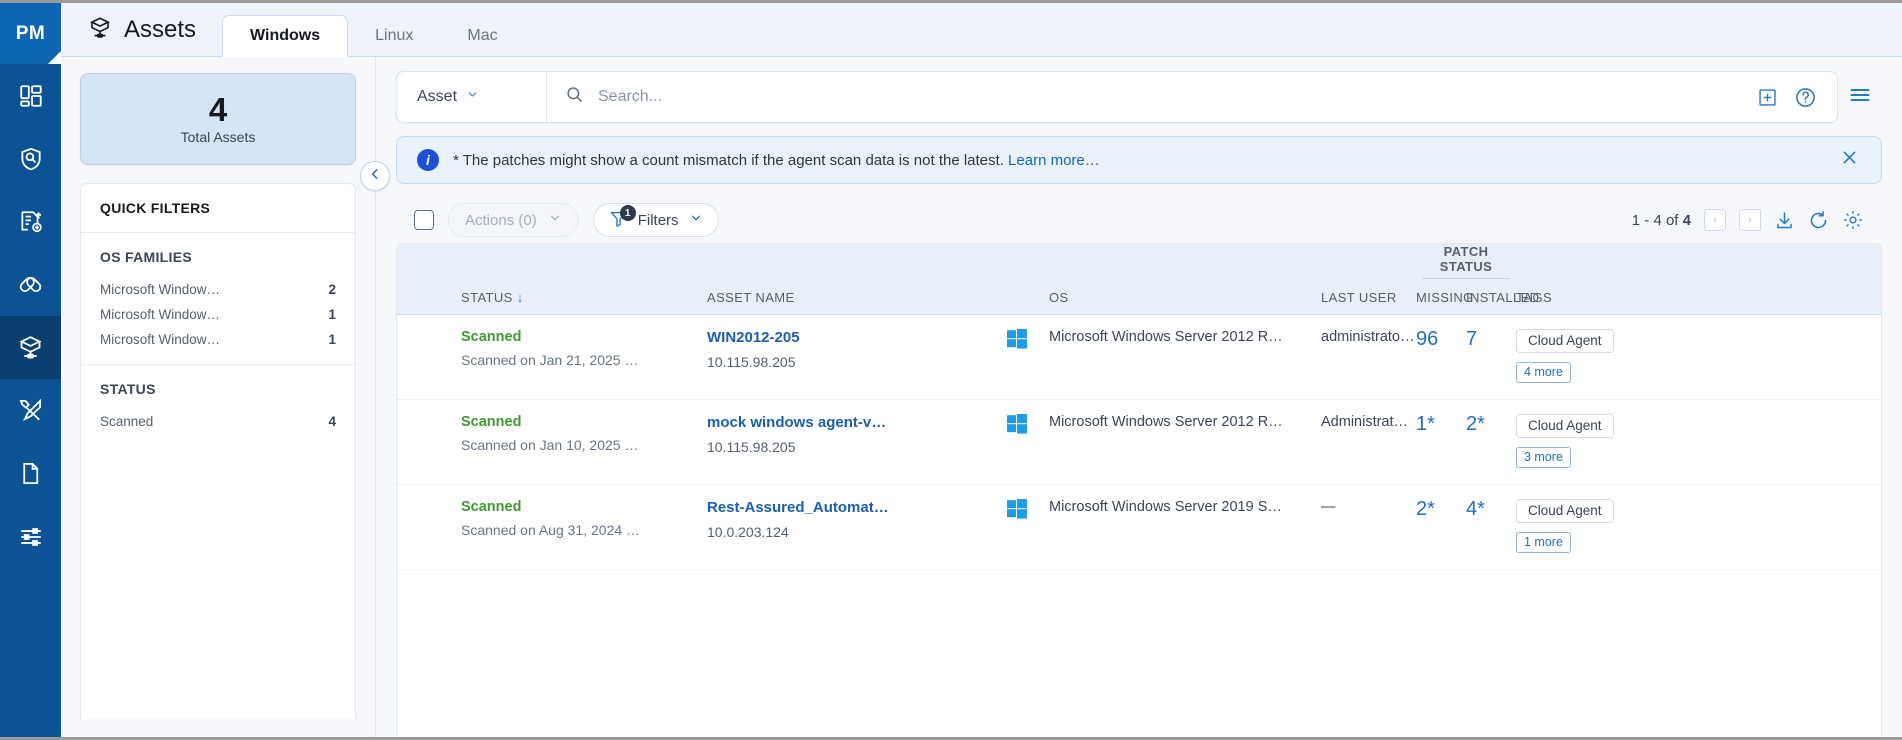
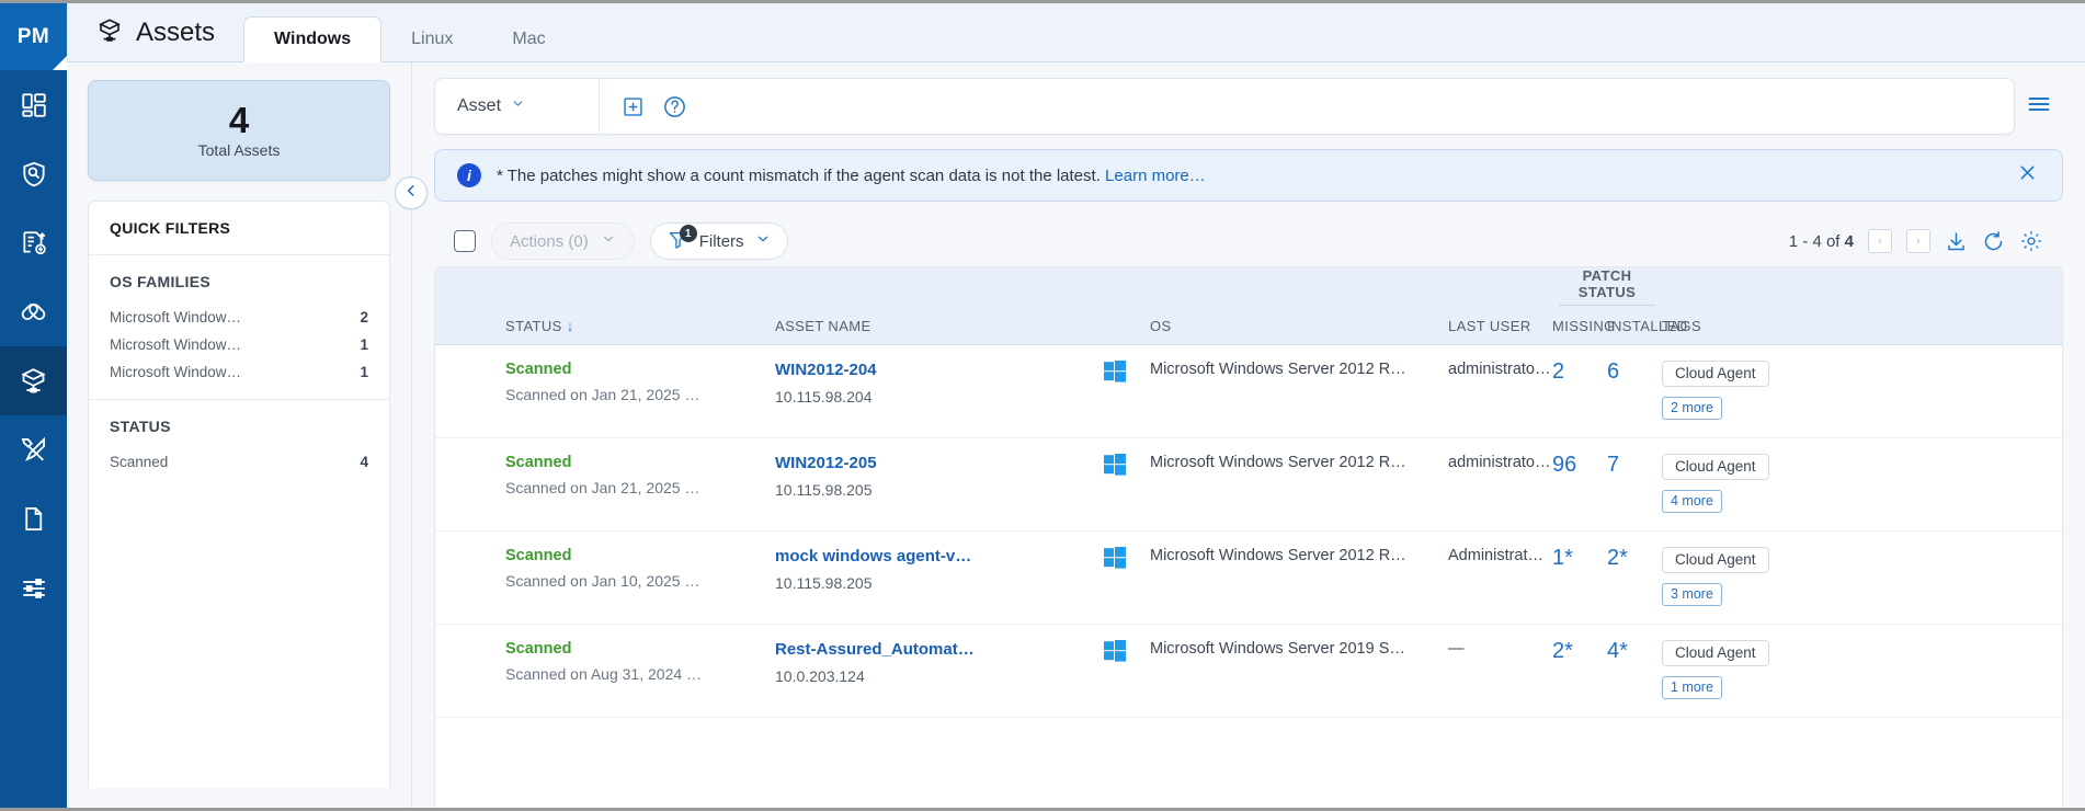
  PM
  Assets
  Windows
  Linux
  Mac
  4
  Total Assets
  QUICK FILTERS
  OS FAMILIES
  Microsoft Window…
  2
  Microsoft Window…
  1
  Microsoft Window…
  1
  STATUS
  Scanned
  4
  Asset
- Search...
  i
  * The patches might show a count mismatch if the agent scan data is not the latest. Learn more…
  Actions (0)
  1
  Filters
  1 - 4 of 4
  ‹
  ›
  					PATCH STATUS
  STATUS ↓	ASSET NAME		OS	LAST USER	MISSIN	INSTAL	TAGS
+ Scanned Scanned on Jan 21, 2025 …	WIN2012-204 10.115.98.204		Microsoft Windows Server 2012 R…	administrato…	2	6	Cloud Agent 2 more
  Scanned Scanned on Jan 21, 2025 …	WIN2012-205 10.115.98.205		Microsoft Windows Server 2012 R…	administrato…	96	7	Cloud Agent 4 more
  Scanned Scanned on Jan 10, 2025 …	mock windows agent-v… 10.115.98.205		Microsoft Windows Server 2012 R…	Administrato…	1*	2*	Cloud Agent 3 more
  Scanned Scanned on Aug 31, 2024 …	Rest-Assured_Automat… 10.0.203.124		Microsoft Windows Server 2019 S…	—	2*	4*	Cloud Agent 1 more
